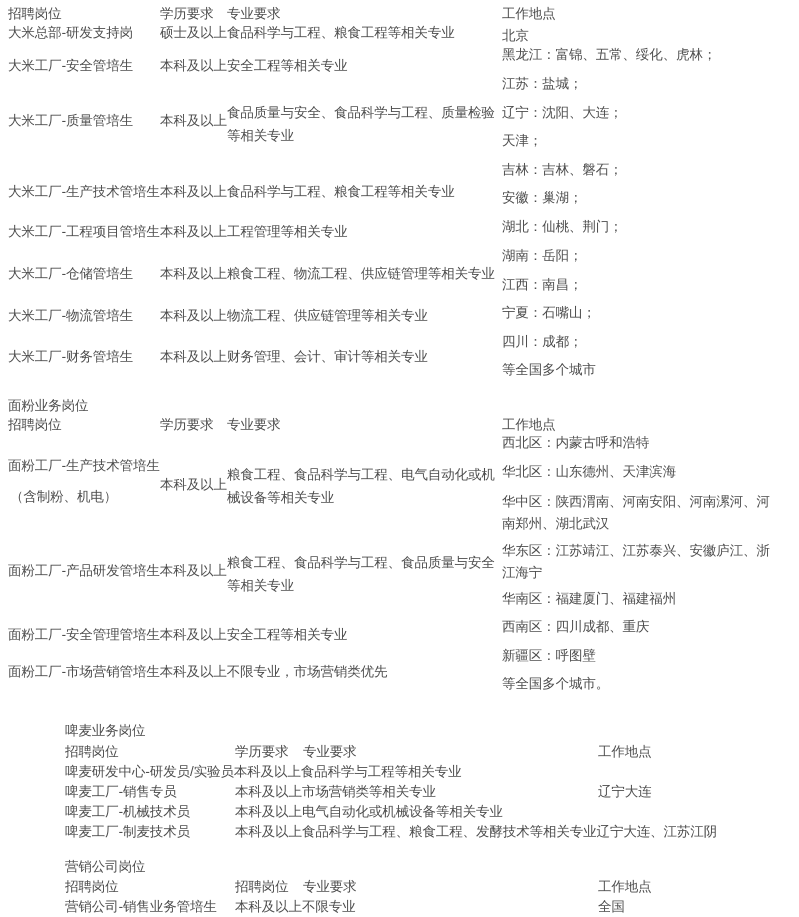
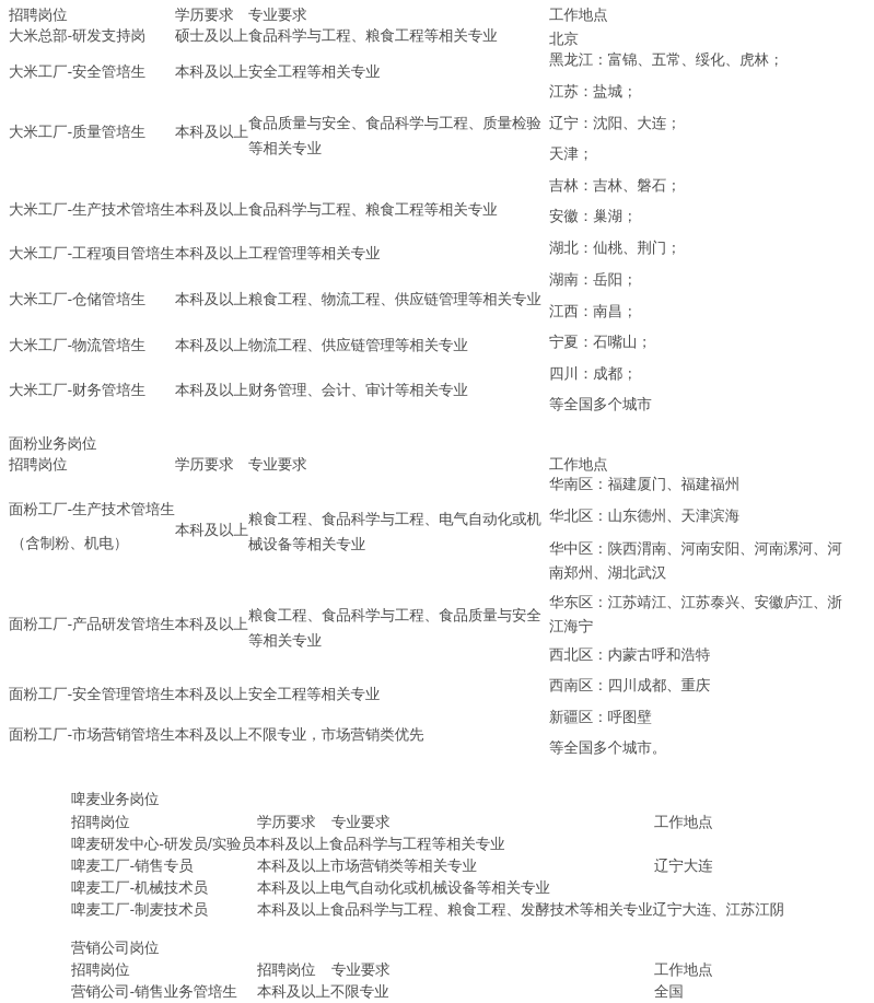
  招聘岗位
  学历要求
  专业要求
  工作地点
  大米总部-研发支持岗
  硕士及以上食品科学与工程、粮食工程等相关专业
  大米工厂-安全管培生
  本科及以上安全工程等相关专业
  大米工厂-质量管培生
  本科及以上
  食品质量与安全、食品科学与工程、质量检验等相关专业
  大米工厂-生产技术管培生
  本科及以上食品科学与工程、粮食工程等相关专业
  大米工厂-工程项目管培生
  本科及以上工程管理等相关专业
  大米工厂-仓储管培生
  本科及以上粮食工程、物流工程、供应链管理等相关专业
  大米工厂-物流管培生
  本科及以上物流工程、供应链管理等相关专业
  大米工厂-财务管培生
  本科及以上财务管理、会计、审计等相关专业
  北京
  黑龙江：富锦、五常、绥化、虎林；
  江苏：盐城；
  辽宁：沈阳、大连；
  天津；
  吉林：吉林、磐石；
  安徽：巢湖；
  湖北：仙桃、荆门；
  湖南：岳阳；
  江西：南昌；
  宁夏：石嘴山；
  四川：成都；
  等全国多个城市
  面粉业务岗位
  招聘岗位
  学历要求
  专业要求
  工作地点
  面粉工厂-生产技术管培生
  （含制粉、机电）
  本科及以上
  粮食工程、食品科学与工程、电气自动化或机械设备等相关专业
  面粉工厂-产品研发管培生本科及以上
  粮食工程、食品科学与工程、食品质量与安全等相关专业
  面粉工厂-安全管理管培生本科及以上安全工程等相关专业
  面粉工厂-市场营销管培生本科及以上不限专业，市场营销类优先
- 西北区：内蒙古呼和浩特
+ 华南区：福建厦门、福建福州
  华北区：山东德州、天津滨海
  华中区：陕西渭南、河南安阳、河南漯河、河南郑州、湖北武汉
  华东区：江苏靖江、江苏泰兴、安徽庐江、浙江海宁
- 华南区：福建厦门、福建福州
+ 西北区：内蒙古呼和浩特
  西南区：四川成都、重庆
  新疆区：呼图壁
  等全国多个城市。
  啤麦业务岗位
  招聘岗位
  学历要求
  专业要求
  工作地点
  啤麦研发中心-研发员/实验员本科及以上食品科学与工程等相关专业
  啤麦工厂-销售专员
  本科及以上市场营销类等相关专业
  辽宁大连
  啤麦工厂-机械技术员
  本科及以上电气自动化或机械设备等相关专业
  啤麦工厂-制麦技术员
  本科及以上食品科学与工程、粮食工程、发酵技术等相关专业辽宁大连、江苏江阴
  营销公司岗位
  招聘岗位
  招聘岗位
  专业要求
  工作地点
  营销公司-销售业务管培生
  本科及以上不限专业
  全国
